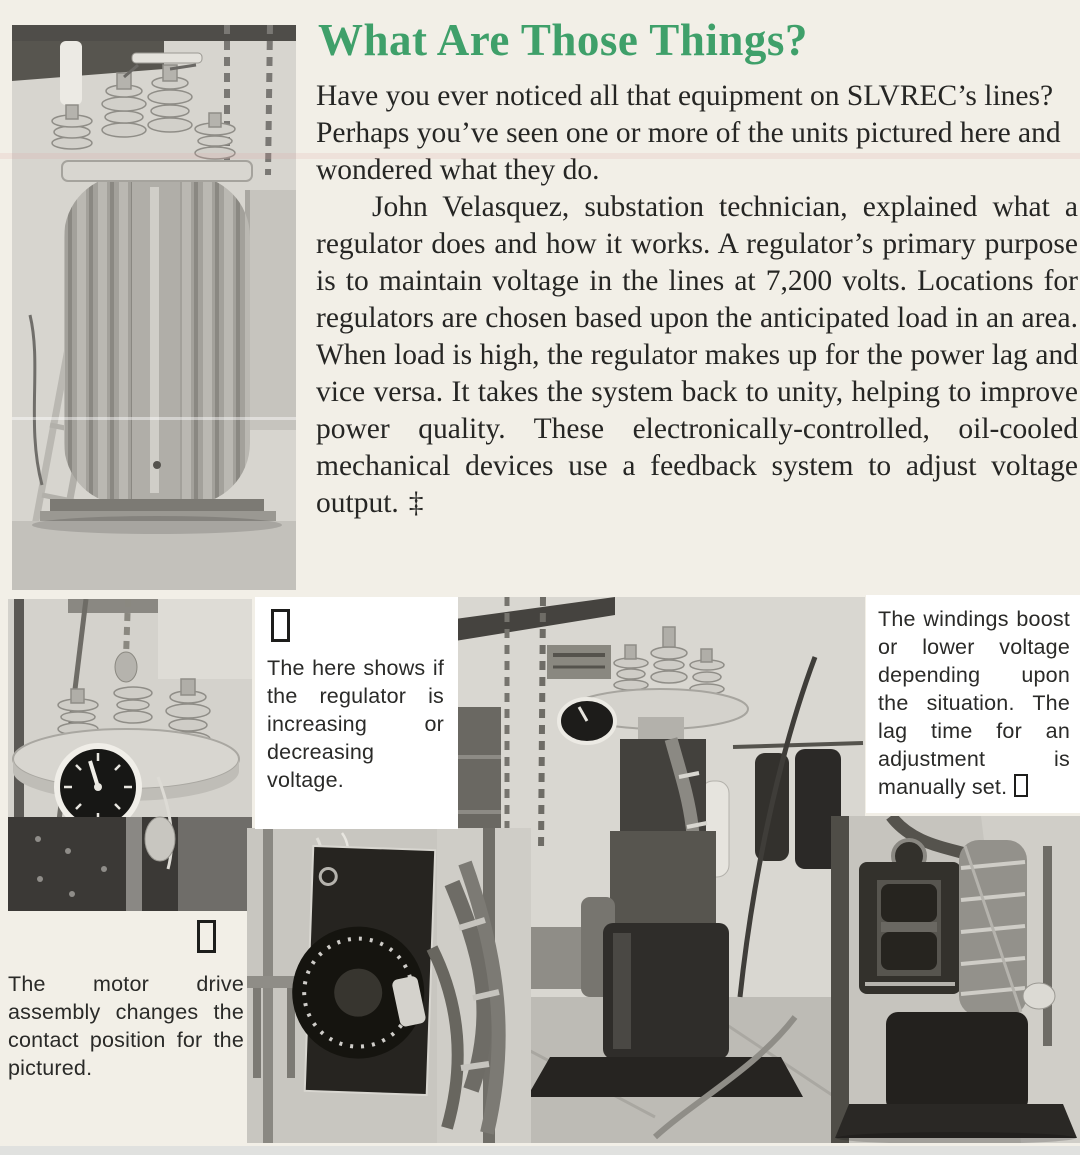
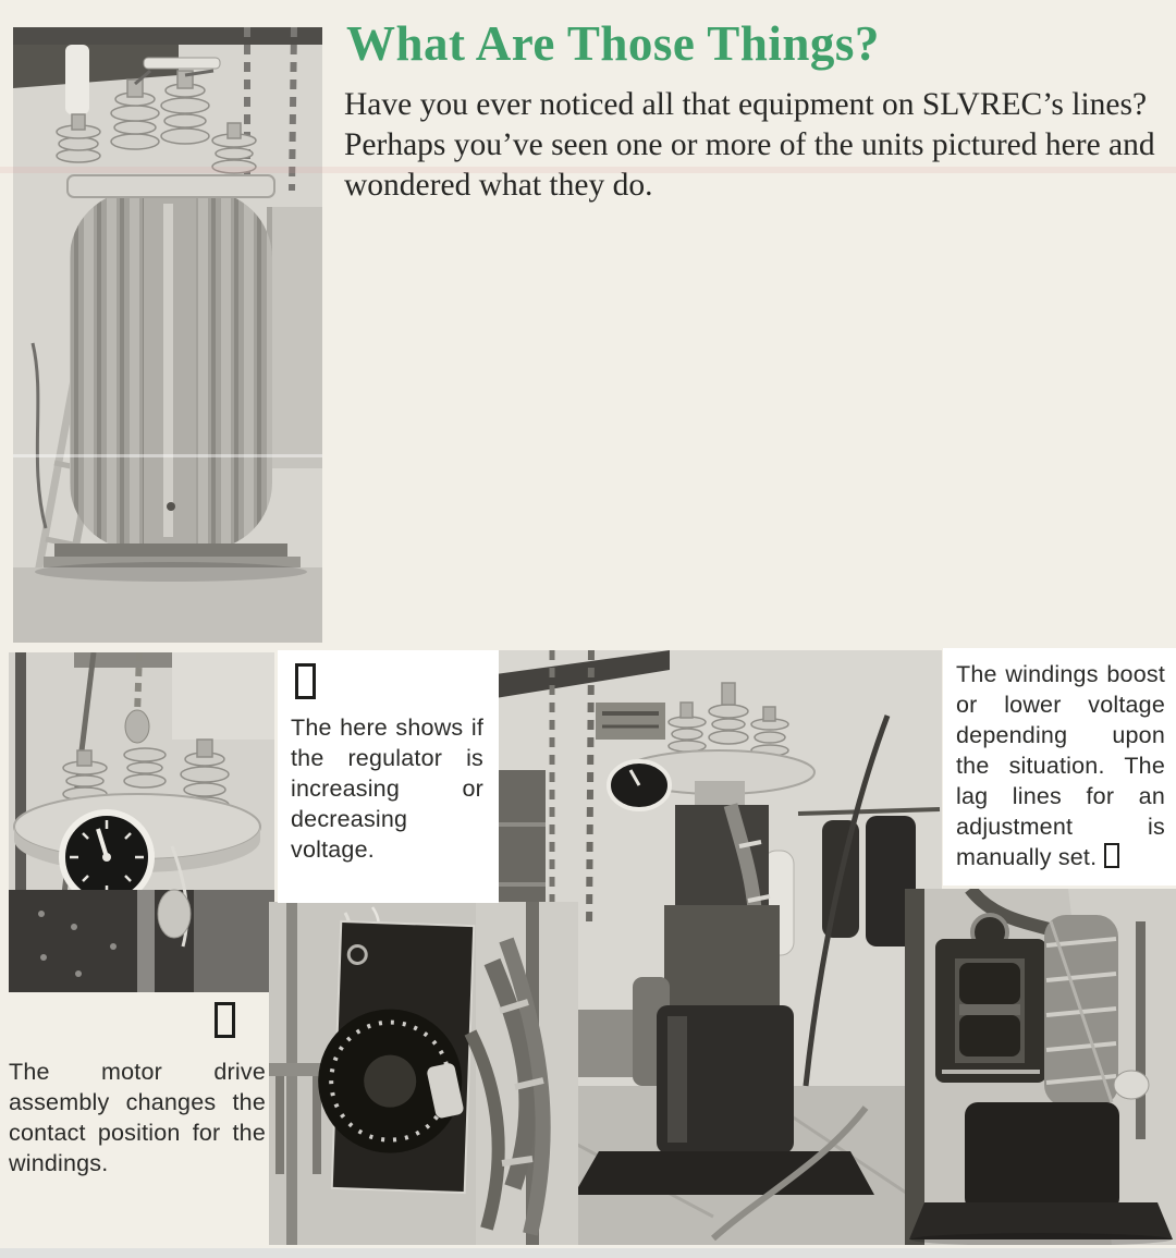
  What Are Those Things?
  Have you ever noticed all that equipment on SLVREC’s lines? Perhaps you’ve seen one or more of the units pictured here and wondered what they do.
- John Velasquez, substation technician, explained what a regulator does and how it works. A regulator’s primary purpose is to maintain voltage in the lines at 7,200 volts. Locations for regulators are chosen based upon the anticipated load in an area. When load is high, the regulator makes up for the power lag and vice versa. It takes the system back to unity, helping to improve power quality. These electronically-controlled, oil-cooled mechanical devices use a feedback system to adjust voltage output. ‡
  The here shows if the regulator is increasing or decreasing voltage.
- The windings boost or lower voltage depending upon the situation. The lag time for an adjustment is manually set.
+ The windings boost or lower voltage depending upon the situation. The lag lines for an adjustment is manually set.
- The motor drive assembly changes the contact position for the pictured.
+ The motor drive assembly changes the contact position for the windings.
